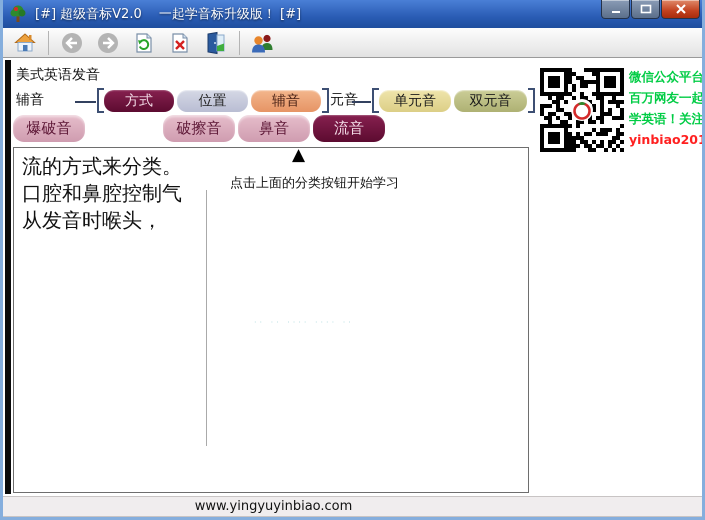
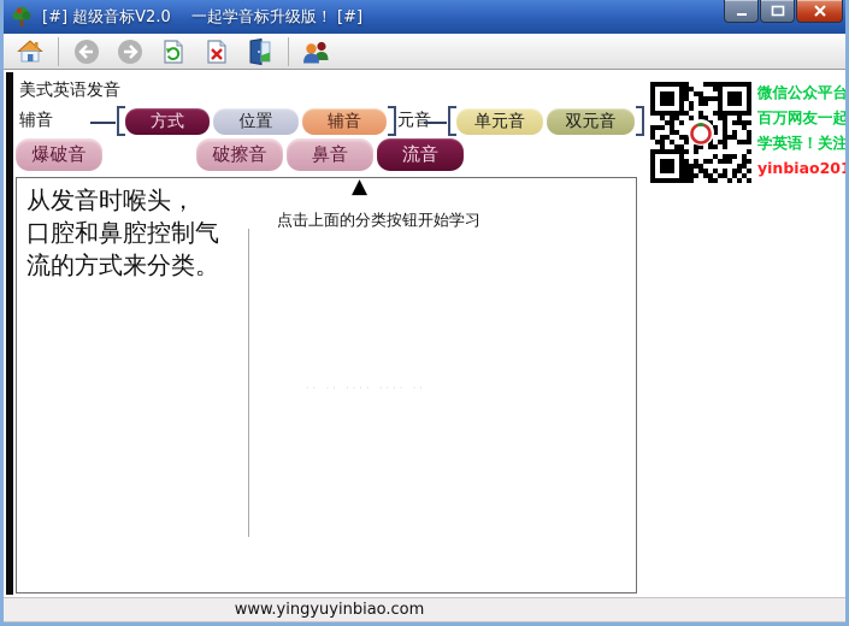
  [#] 超级音标V2.0 一起学音标升级版！ [#]
  美式英语发音
  辅音
  方式
  位置
  辅音
  元音
  单元音
  双元音
  爆破音
  破擦音
  鼻音
  流音
- 流的方式来分类。
+ 从发音时喉头，
  口腔和鼻腔控制气
- 从发音时喉头，
+ 流的方式来分类。
  ▲
  点击上面的分类按钮开始学习
  ·· ·· ···· ···· ··
  微信公众平台
  百万网友一起
  学英语！关注
  yinbiao20
  www.yingyuyinbiao.com
